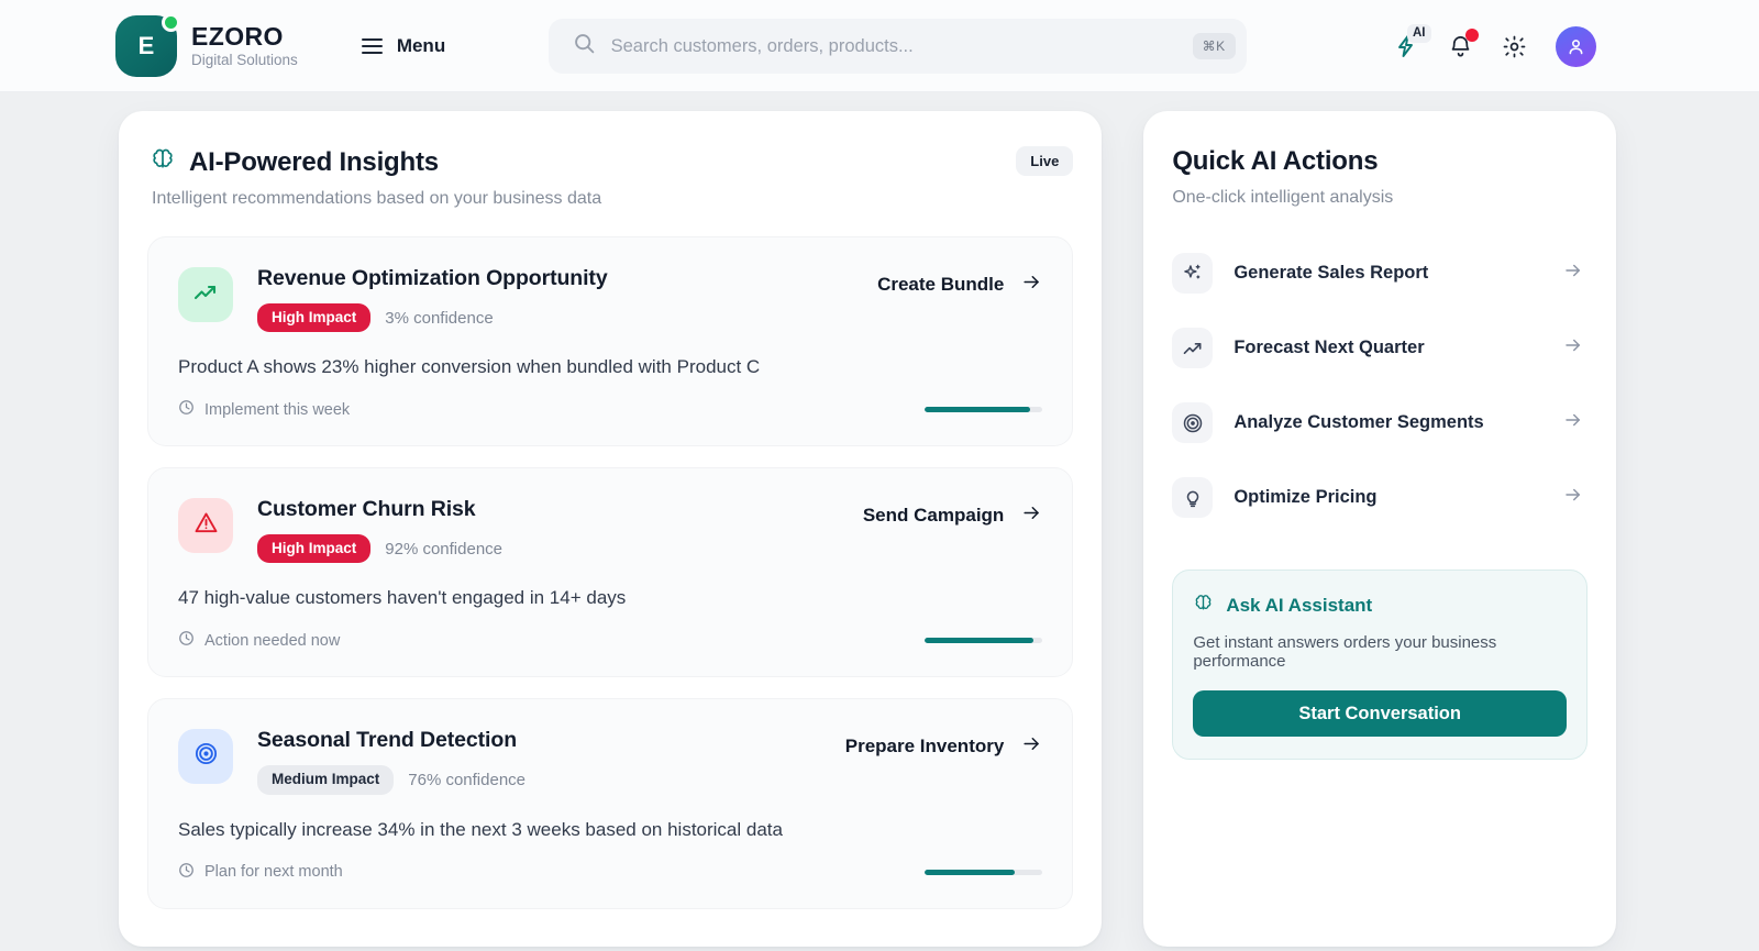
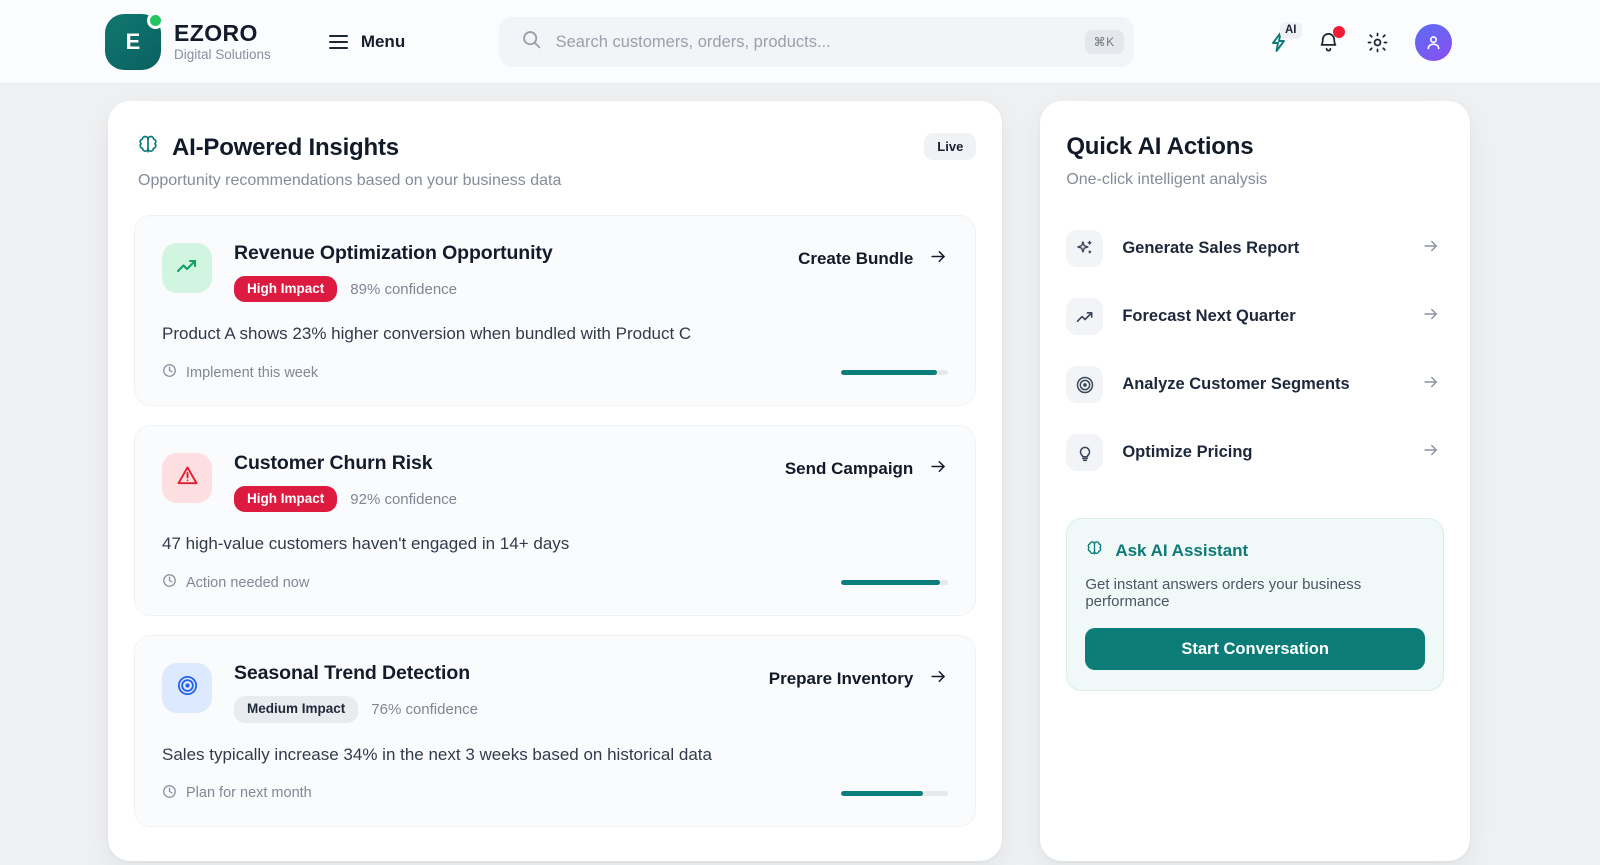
  E
  EZORO
  Digital Solutions
  Menu
  Search customers, orders, products...
  ⌘K
  AI
  AI-Powered Insights
- Intelligent recommendations based on your business data
+ Opportunity recommendations based on your business data
  Live
  Revenue Optimization Opportunity
  High Impact
- 3% confidence
+ 89% confidence
  Create Bundle
  Product A shows 23% higher conversion when bundled with Product C
  Implement this week
  Customer Churn Risk
  High Impact
  92% confidence
  Send Campaign
  47 high-value customers haven't engaged in 14+ days
  Action needed now
  Seasonal Trend Detection
  Medium Impact
  76% confidence
  Prepare Inventory
  Sales typically increase 34% in the next 3 weeks based on historical data
  Plan for next month
  Quick AI Actions
  One-click intelligent analysis
  Generate Sales Report
  Forecast Next Quarter
  Analyze Customer Segments
  Optimize Pricing
  Ask AI Assistant
  Get instant answers orders your business performance
  Start Conversation
